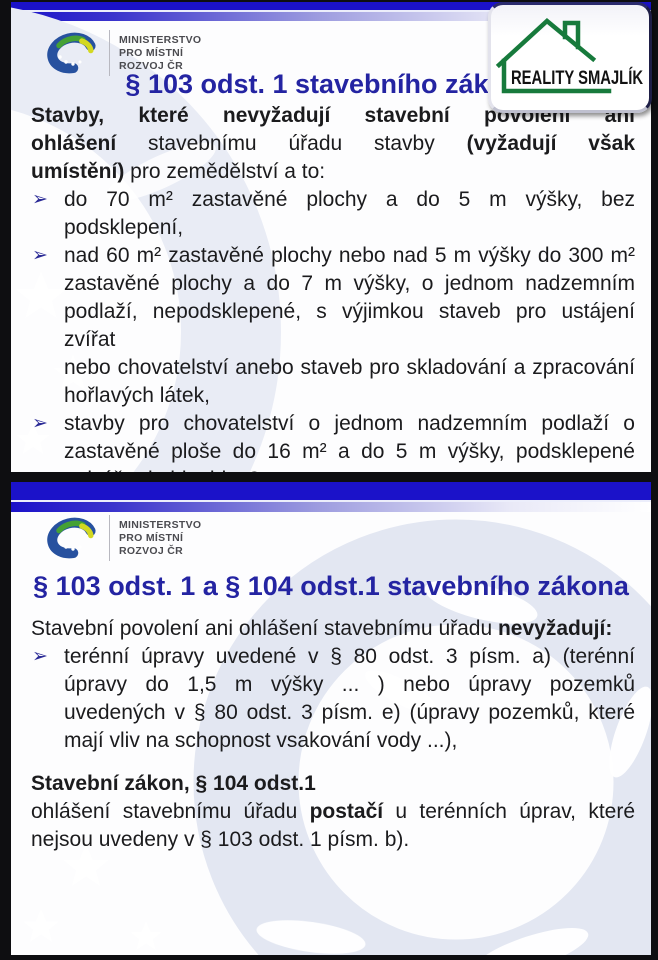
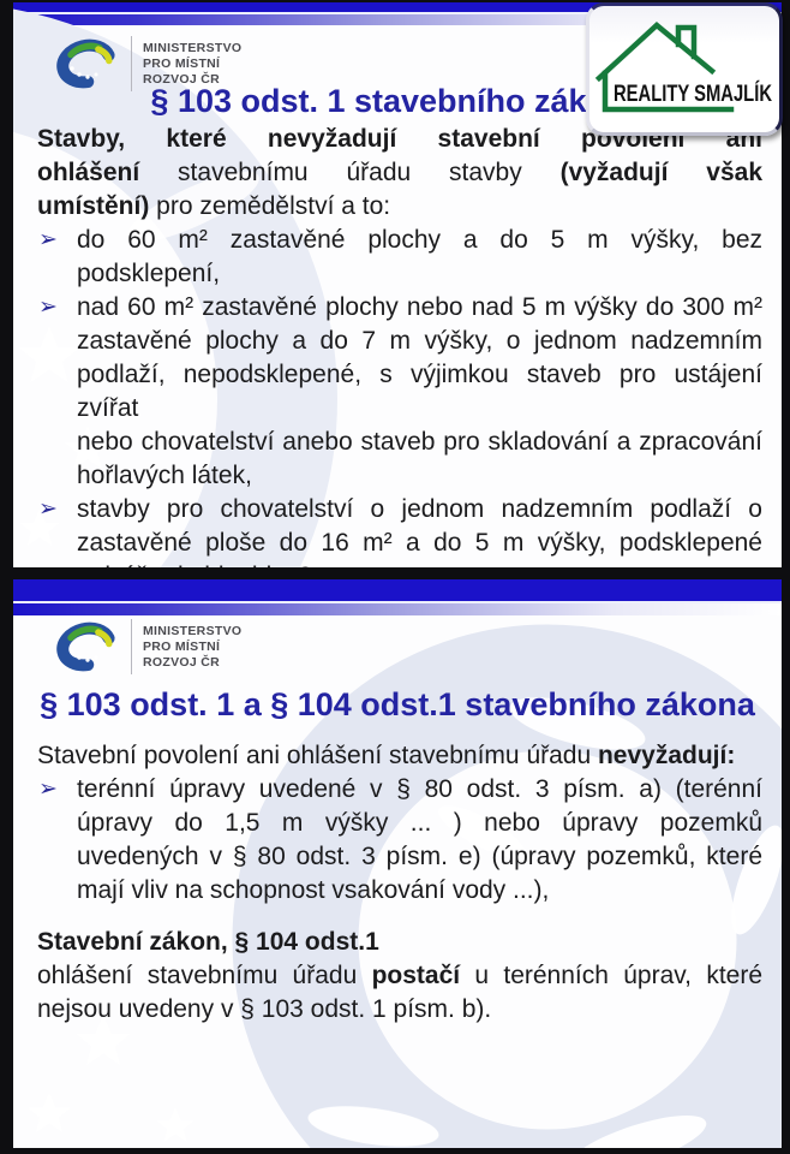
  MINISTERSTVO
  PRO MÍSTNÍ
  ROZVOJ ČR
  § 103 odst. 1 stavebního zák
  Stavby, které nevyžadují stavební povolení ani
  ohlášení stavebnímu úřadu stavby (vyžadují však
  umístění) pro zemědělství a to:
  ➢
- do 70 m² zastavěné plochy a do 5 m výšky, bez
+ do 60 m² zastavěné plochy a do 5 m výšky, bez
  podsklepení,
  ➢
  nad 60 m² zastavěné plochy nebo nad 5 m výšky do 300 m²
  zastavěné plochy a do 7 m výšky, o jednom nadzemním
  podlaží, nepodsklepené, s výjimkou staveb pro ustájení zvířat
  nebo chovatelství anebo staveb pro skladování a zpracování
  hořlavých látek,
  ➢
  stavby pro chovatelství o jednom nadzemním podlaží o
  zastavěné ploše do 16 m² a do 5 m výšky, podsklepené
  MINISTERSTVO
  PRO MÍSTNÍ
  ROZVOJ ČR
  § 103 odst. 1 a § 104 odst.1 stavebního zákona
  Stavební povolení ani ohlášení stavebnímu úřadu nevyžadují:
  ➢
  terénní úpravy uvedené v § 80 odst. 3 písm. a) (terénní
  úpravy do 1,5 m výšky ... ) nebo úpravy pozemků
  uvedených v § 80 odst. 3 písm. e) (úpravy pozemků, které
  mají vliv na schopnost vsakování vody ...),
  Stavební zákon, § 104 odst.1
  ohlášení stavebnímu úřadu postačí u terénních úprav, které
  nejsou uvedeny v § 103 odst. 1 písm. b).
  REALITY SMAJLÍK
